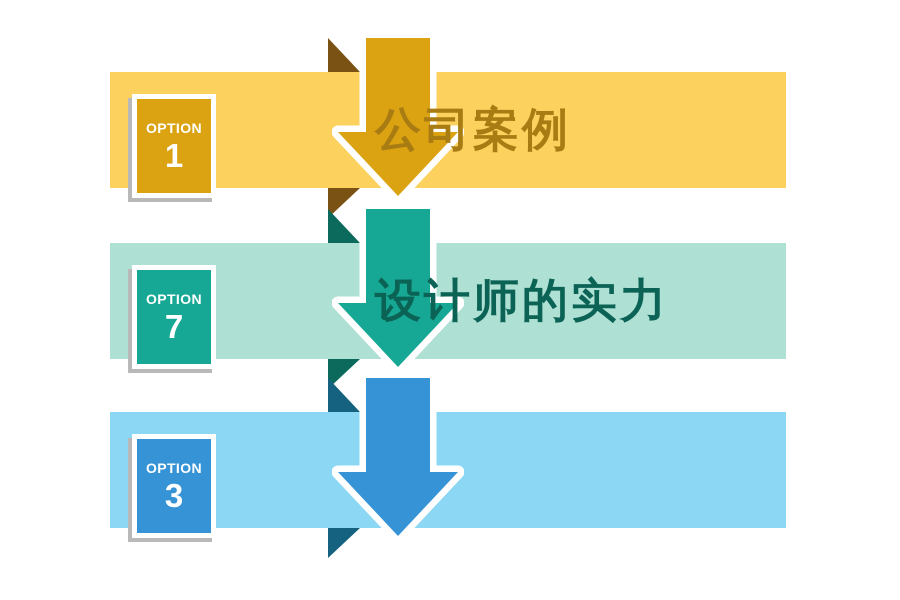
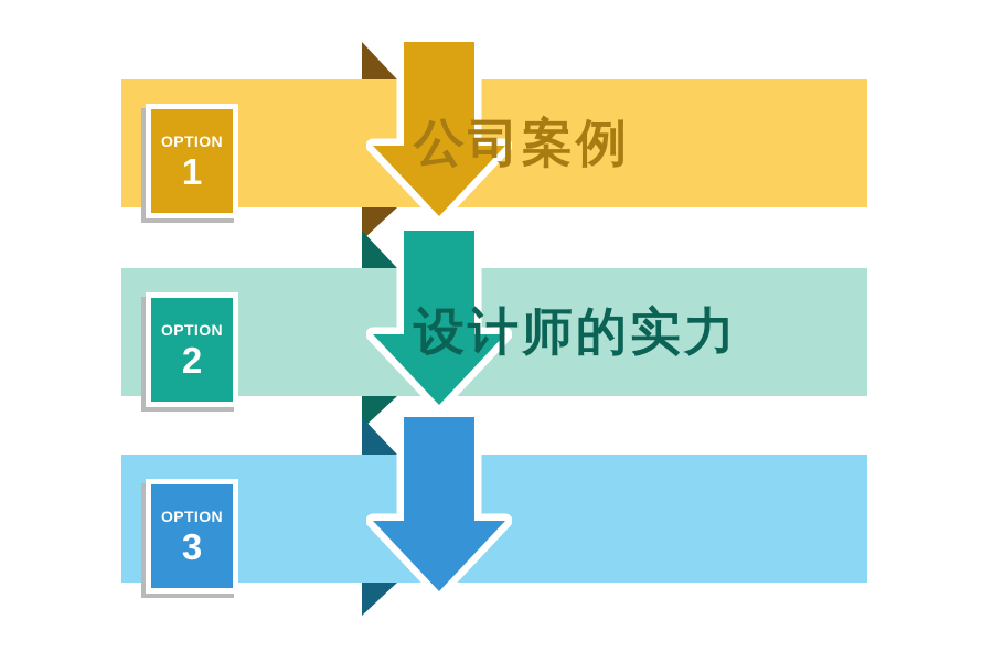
  公司案例
  OPTION
  1
  设计师的实力
  OPTION
- 7
+ 2
  OPTION
  3
